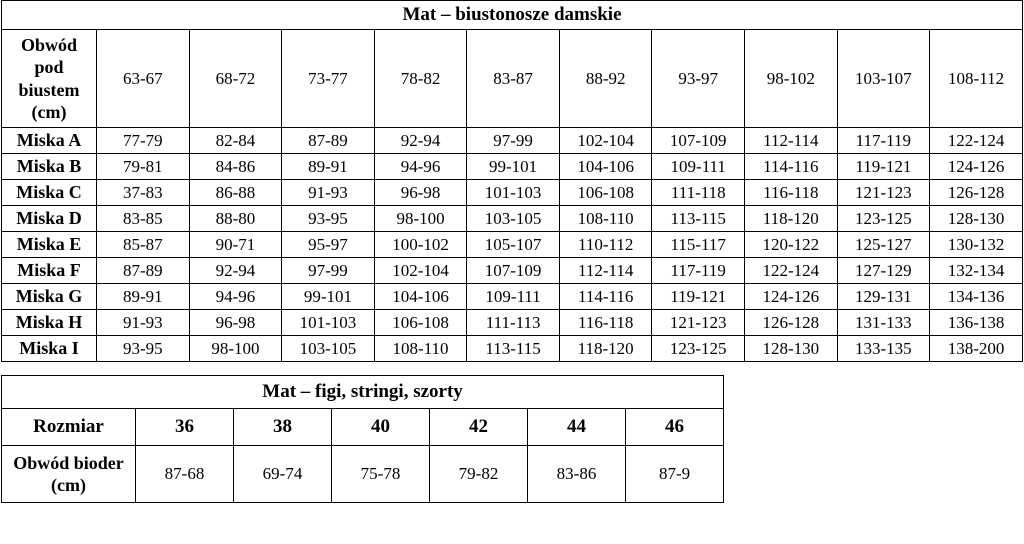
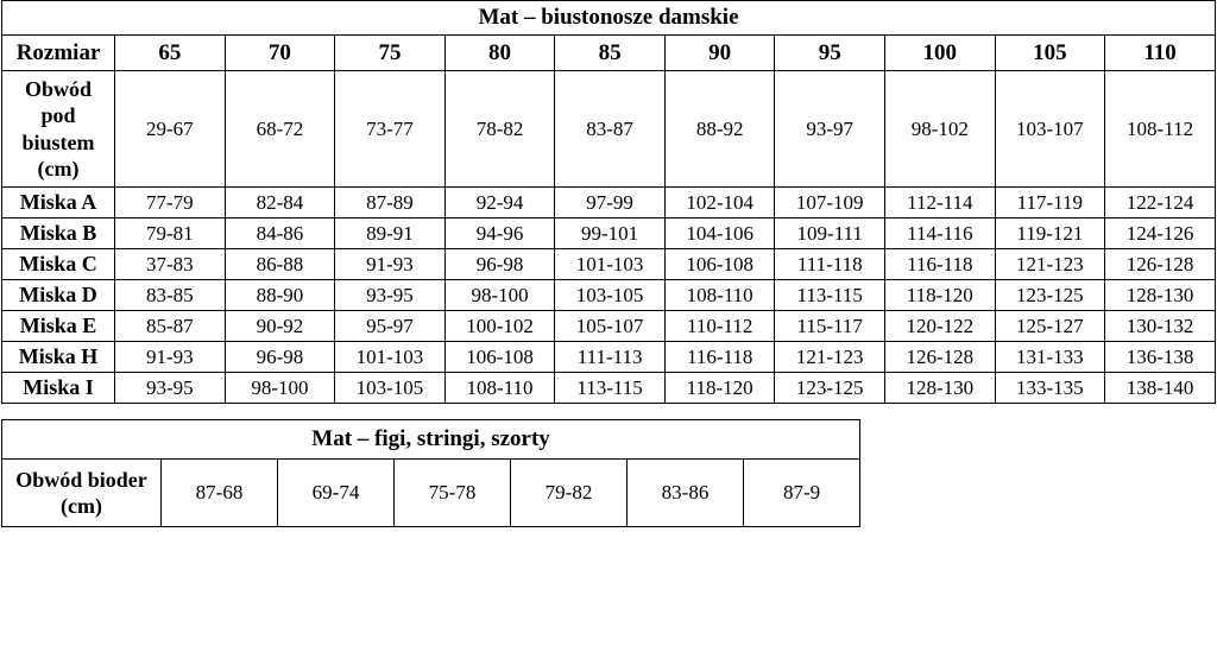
  Mat – biustonosze damskie
+ Rozmiar	65	70	75	80	85	90	95	100	105	110
- Obwód pod biustem (cm)	63-67	68-72	73-77	78-82	83-87	88-92	93-97	98-102	103-107	108-112
+ Obwód pod biustem (cm)	29-67	68-72	73-77	78-82	83-87	88-92	93-97	98-102	103-107	108-112
  Miska A	77-79	82-84	87-89	92-94	97-99	102-104	107-109	112-114	117-119	122-124
  Miska B	79-81	84-86	89-91	94-96	99-101	104-106	109-111	114-116	119-121	124-126
  Miska C	37-83	86-88	91-93	96-98	101-103	106-108	111-118	116-118	121-123	126-128
- Miska D	83-85	88-80	93-95	98-100	103-105	108-110	113-115	118-120	123-125	128-130
+ Miska D	83-85	88-90	93-95	98-100	103-105	108-110	113-115	118-120	123-125	128-130
- Miska E	85-87	90-71	95-97	100-102	105-107	110-112	115-117	120-122	125-127	130-132
+ Miska E	85-87	90-92	95-97	100-102	105-107	110-112	115-117	120-122	125-127	130-132
- Miska F	87-89	92-94	97-99	102-104	107-109	112-114	117-119	122-124	127-129	132-134
- Miska G	89-91	94-96	99-101	104-106	109-111	114-116	119-121	124-126	129-131	134-136
  Miska H	91-93	96-98	101-103	106-108	111-113	116-118	121-123	126-128	131-133	136-138
- Miska I	93-95	98-100	103-105	108-110	113-115	118-120	123-125	128-130	133-135	138-200
+ Miska I	93-95	98-100	103-105	108-110	113-115	118-120	123-125	128-130	133-135	138-140
  Mat – figi, stringi, szorty
- Rozmiar	36	38	40	42	44	46
  Obwód bioder (cm)	87-68	69-74	75-78	79-82	83-86	87-9
